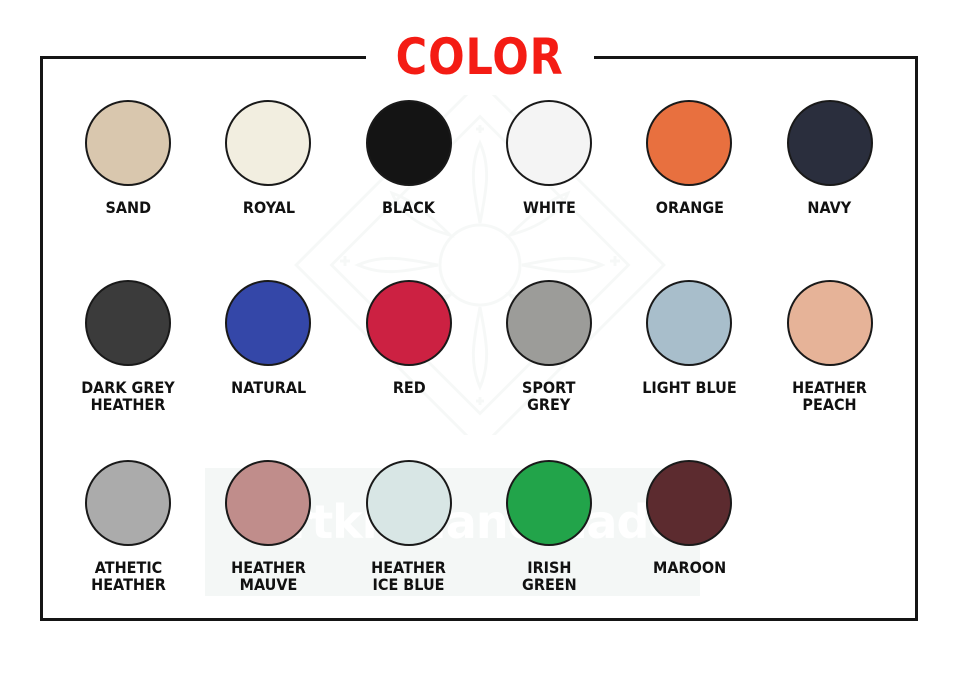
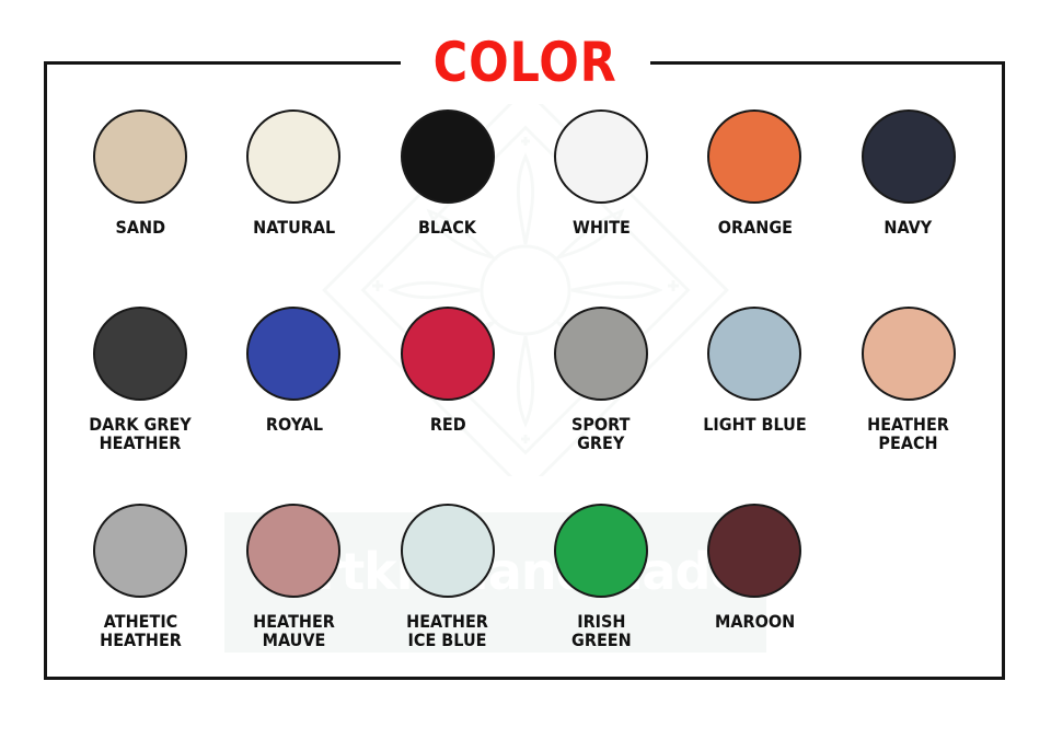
  COLOR
  SAND
- ROYAL
+ NATURAL
  BLACK
  WHITE
  ORANGE
  NAVY
  DARK GREY
  HEATHER
- NATURAL
+ ROYAL
  RED
  SPORT
  GREY
  LIGHT BLUE
  HEATHER
  PEACH
  ATHETIC
  HEATHER
  HEATHER
  MAUVE
  HEATHER
  ICE BLUE
  IRISH
  GREEN
  MAROON
